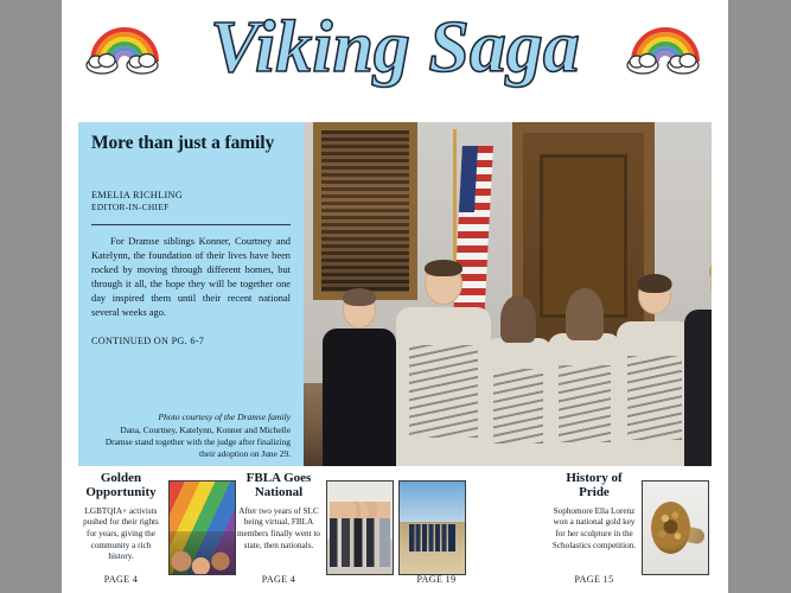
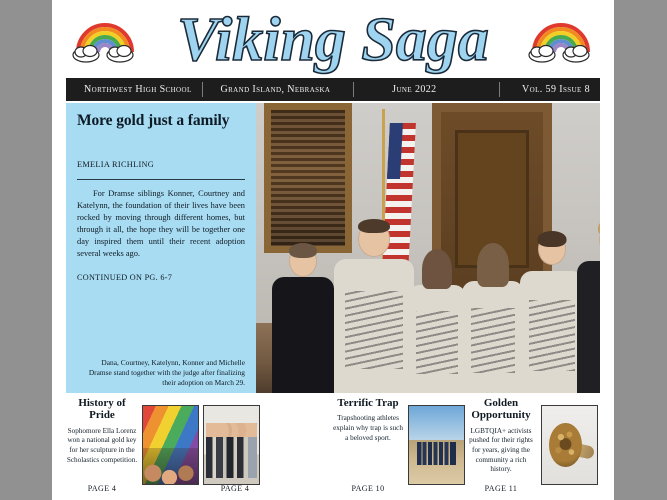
  Viking Saga
+ Northwest High School
+ Grand Island, Nebraska
+ June 2022
+ Vol. 59 Issue 8
- More than just a family
+ More gold just a family
  EMELIA RICHLING
- EDITOR-IN-CHIEF
- For Dramse siblings Konner, Courtney and Katelynn, the foundation of their lives have been rocked by moving through different homes, but through it all, the hope they will be together one day inspired them until their recent national several weeks ago.
+ For Dramse siblings Konner, Courtney and Katelynn, the foundation of their lives have been rocked by moving through different homes, but through it all, the hope they will be together one day inspired them until their recent adoption several weeks ago.
  CONTINUED ON PG. 6-7
- Photo courtesy of the Dramse family
- Dana, Courtney, Katelynn, Konner and Michelle Dramse stand together with the judge after finalizing their adoption on June 29.
+ Dana, Courtney, Katelynn, Konner and Michelle Dramse stand together with the judge after finalizing their adoption on March 29.
- Golden Opportunity
+ History of Pride
- LGBTQIA+ activists pushed for their rights for years, giving the community a rich history.
+ Sophomore Ella Lorenz won a national gold key for her sculpture in the Scholastics competition.
  PAGE 4
- FBLA Goes National
- After two years of SLC being virtual, FBLA members finally went to state, then nationals.
  PAGE 4
+ Terrific Trap
+ Trapshooting athletes explain why trap is such a beloved sport.
- PAGE 19
+ PAGE 10
- History of Pride
+ Golden Opportunity
- Sophomore Ella Lorenz won a national gold key for her sculpture in the Scholastics competition.
+ LGBTQIA+ activists pushed for their rights for years, giving the community a rich history.
- PAGE 15
+ PAGE 11
